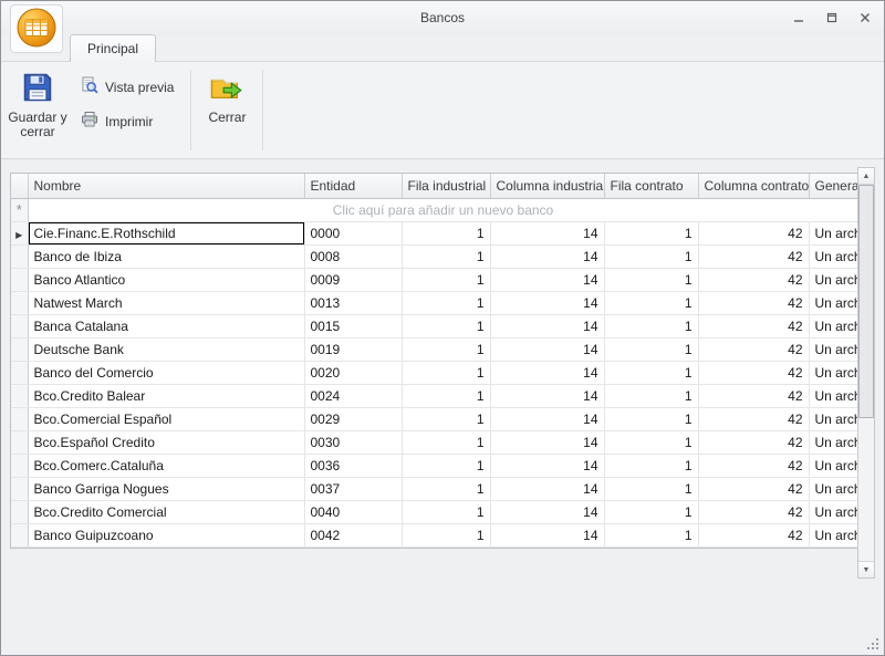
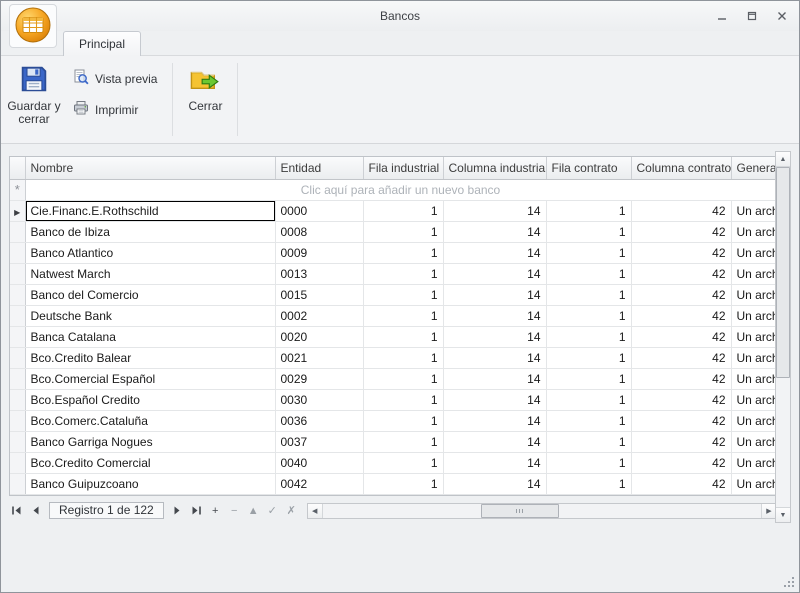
  Bancos
  Principal
  Guardar y cerrar
  Vista previa
  Imprimir
  Cerrar
  	Nombre	Entidad	Fila industrial	Columna industria	Fila contrato	Columna contrato	Genera
  *	Clic aquí para añadir un nuevo banco
  ▶	Cie.Financ.E.Rothschild	0000	1	14	1	42	Un arc
  	Banco de Ibiza	0008	1	14	1	42	Un arc
  	Banco Atlantico	0009	1	14	1	42	Un arc
  	Natwest March	0013	1	14	1	42	Un arc
- 	Banca Catalana	0015	1	14	1	42	Un arc
+ 	Banco del Comercio	0015	1	14	1	42	Un arc
- 	Deutsche Bank	0019	1	14	1	42	Un arc
+ 	Deutsche Bank	0002	1	14	1	42	Un arc
- 	Banco del Comercio	0020	1	14	1	42	Un arc
+ 	Banca Catalana	0020	1	14	1	42	Un arc
- 	Bco.Credito Balear	0024	1	14	1	42	Un arc
+ 	Bco.Credito Balear	0021	1	14	1	42	Un arc
  	Bco.Comercial Español	0029	1	14	1	42	Un arc
  	Bco.Español Credito	0030	1	14	1	42	Un arc
  	Bco.Comerc.Cataluña	0036	1	14	1	42	Un arc
  	Banco Garriga Nogues	0037	1	14	1	42	Un arc
  	Bco.Credito Comercial	0040	1	14	1	42	Un arc
  	Banco Guipuzcoano	0042	1	14	1	42	Un arc
+ Registro 1 de 122
+ +
+ −
+ ▲
+ ✓
+ ✗
